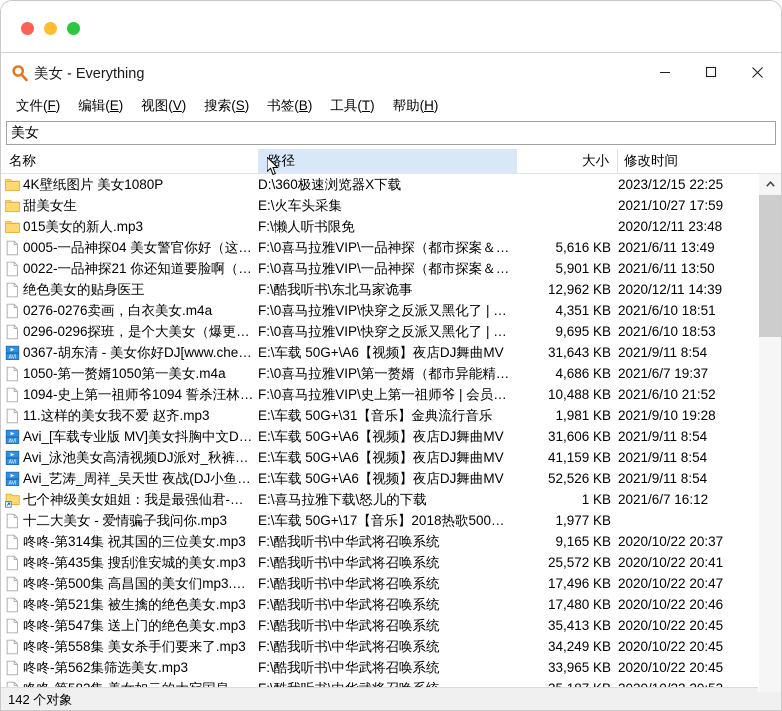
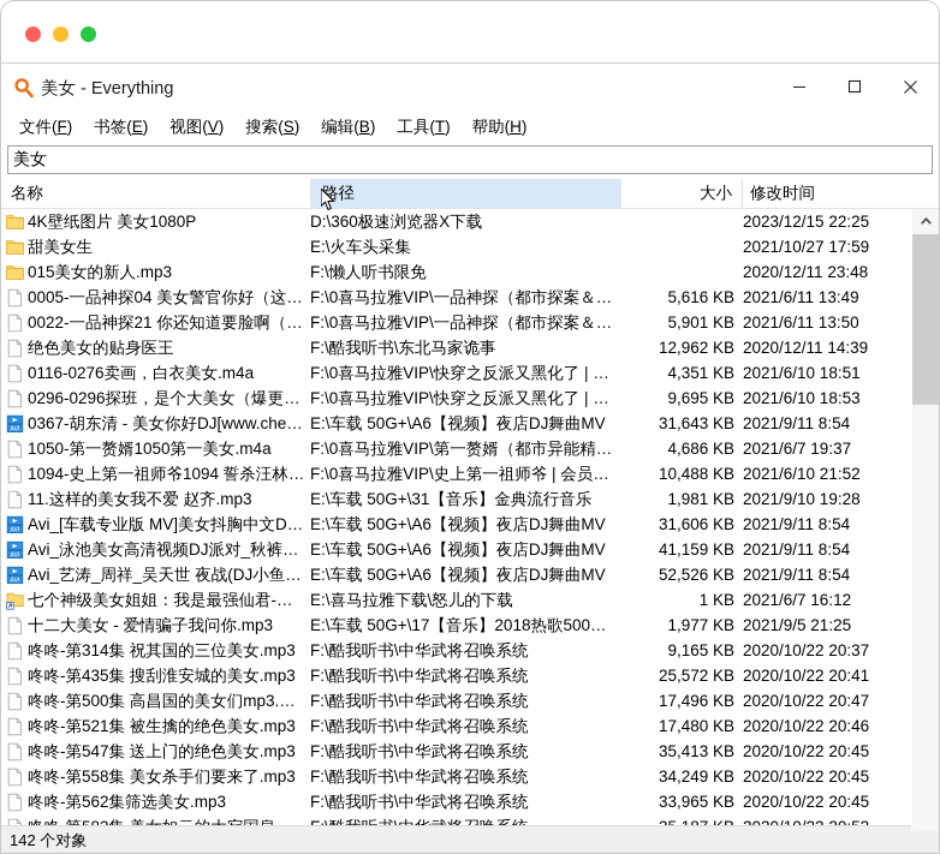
  美女 - Everything
  文件(F)
- 编辑(E)
+ 书签(E)
  视图(V)
  搜索(S)
- 书签(B)
+ 编辑(B)
  工具(T)
  帮助(H)
  美女
  名称
  路径
  大小
  修改时间
  4K壁纸图片 美女1080P
  D:\360极速浏览器X下载
  2023/12/15 22:25
  甜美女生
  E:\火车头采集
  2021/10/27 17:59
  015美女的新人.mp3
  F:\懒人听书限免
  2020/12/11 23:48
  0005-一品神探04 美女警官你好（这位
  F:\0喜马拉雅VIP\一品神探（都市探案＆精
  5,616 KB
  2021/6/11 13:49
  0022-一品神探21 你还知道要脸啊（被
  F:\0喜马拉雅VIP\一品神探（都市探案＆精
  5,901 KB
  2021/6/11 13:50
  绝色美女的贴身医王
  F:\酷我听书\东北马家诡事
  12,962 KB
  2020/12/11 14:39
- 0276-0276卖画，白衣美女.m4a
+ 0116-0276卖画，白衣美女.m4a
  F:\0喜马拉雅VIP\快穿之反派又黑化了 | 爆笑
  4,351 KB
  2021/6/10 18:51
  0296-0296探班，是个大美女（爆更开
  F:\0喜马拉雅VIP\快穿之反派又黑化了 | 爆笑
  9,695 KB
  2021/6/10 18:53
  0367-胡东清 - 美女你好DJ[www.cheyk.
  E:\车载 50G+\A6【视频】夜店DJ舞曲MV
  31,643 KB
  2021/9/11 8:54
  1050-第一赘婿1050第一美女.m4a
  F:\0喜马拉雅VIP\第一赘婿（都市异能精品
  4,686 KB
  2021/6/7 19:37
  1094-史上第一祖师爷1094 誓杀汪林之
  F:\0喜马拉雅VIP\史上第一祖师爷 | 会员免费
  10,488 KB
  2021/6/10 21:52
  11.这样的美女我不爱 赵齐.mp3
  E:\车载 50G+\31【音乐】金典流行音乐
  1,981 KB
  2021/9/10 19:28
  Avi_[车载专业版 MV]美女抖胸中文DJ视
  E:\车载 50G+\A6【视频】夜店DJ舞曲MV
  31,606 KB
  2021/9/11 8:54
  Avi_泳池美女高清视频DJ派对_秋裤大叔
  E:\车载 50G+\A6【视频】夜店DJ舞曲MV
  41,159 KB
  2021/9/11 8:54
  Avi_艺涛_周祥_吴天世 夜战(DJ小鱼儿)
  E:\车载 50G+\A6【视频】夜店DJ舞曲MV
  52,526 KB
  2021/9/11 8:54
  七个神级美女姐姐：我是最强仙君-武雷
  E:\喜马拉雅下载\怒儿的下载
  1 KB
  2021/6/7 16:12
  十二大美女 - 爱情骗子我问你.mp3
  E:\车载 50G+\17【音乐】2018热歌500排行
  1,977 KB
+ 2021/9/5 21:25
  咚咚-第314集 祝其国的三位美女.mp3
  F:\酷我听书\中华武将召唤系统
  9,165 KB
  2020/10/22 20:37
  咚咚-第435集 搜刮淮安城的美女.mp3
  F:\酷我听书\中华武将召唤系统
  25,572 KB
  2020/10/22 20:41
  咚咚-第500集 高昌国的美女们mp3.mp3
  F:\酷我听书\中华武将召唤系统
  17,496 KB
  2020/10/22 20:47
  咚咚-第521集 被生擒的绝色美女.mp3
  F:\酷我听书\中华武将召唤系统
  17,480 KB
  2020/10/22 20:46
  咚咚-第547集 送上门的绝色美女.mp3
  F:\酷我听书\中华武将召唤系统
  35,413 KB
  2020/10/22 20:45
  咚咚-第558集 美女杀手们要来了.mp3
  F:\酷我听书\中华武将召唤系统
  34,249 KB
  2020/10/22 20:45
  咚咚-第562集筛选美女.mp3
  F:\酷我听书\中华武将召唤系统
  33,965 KB
  2020/10/22 20:45
  142 个对象
